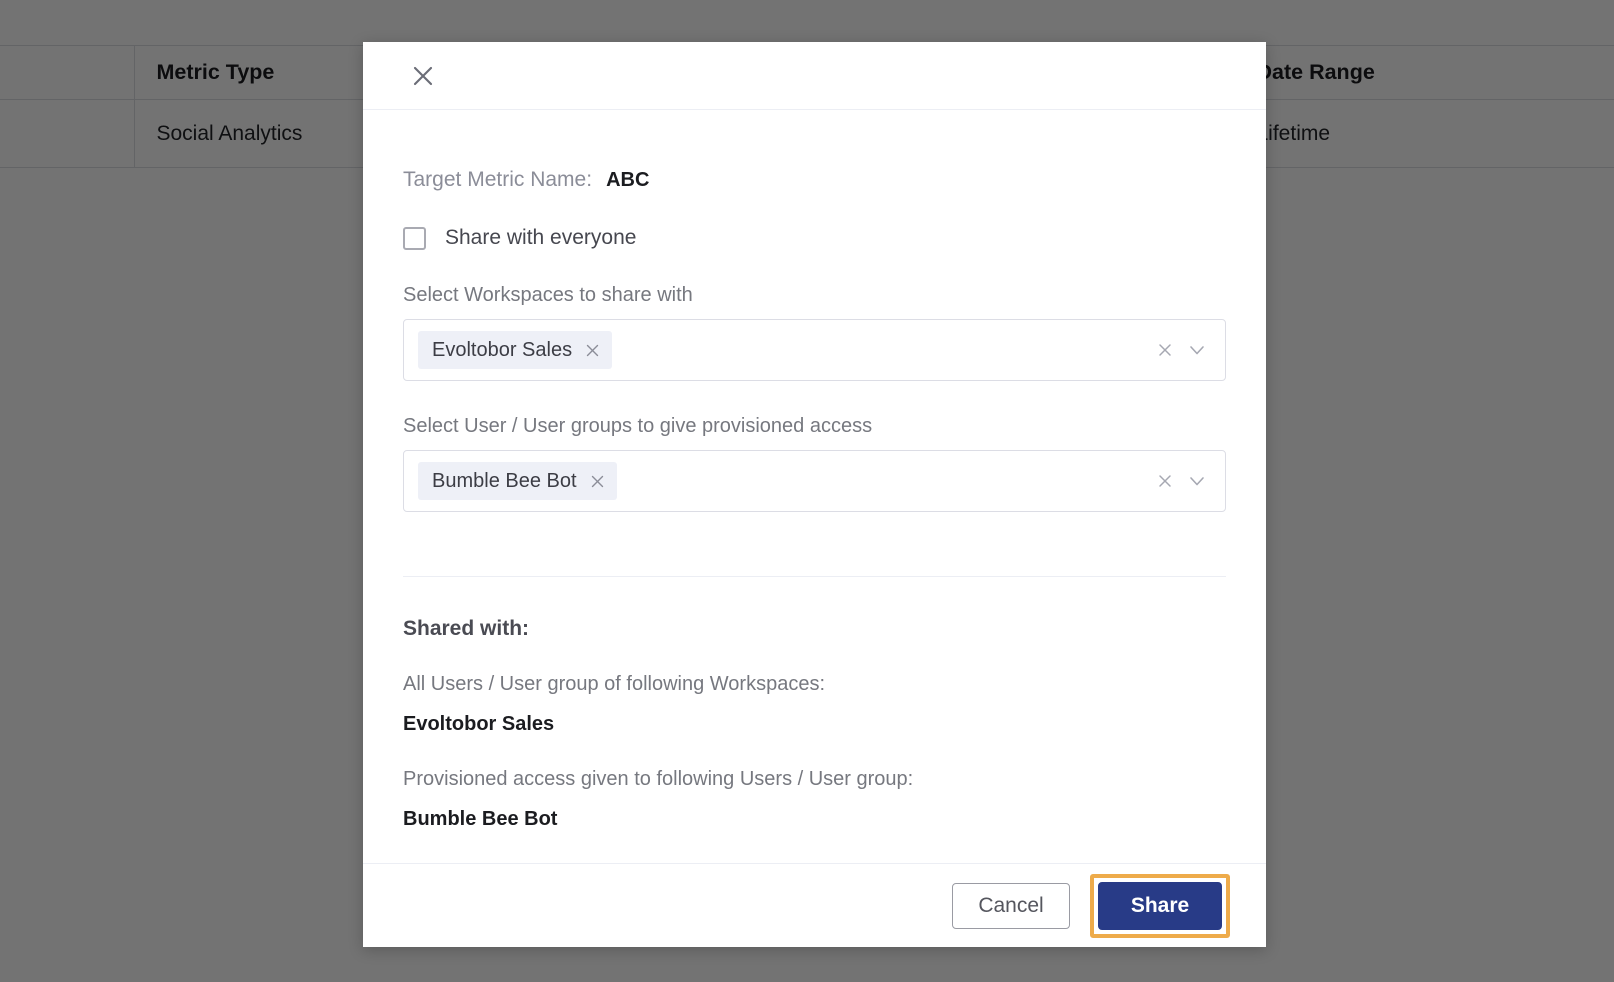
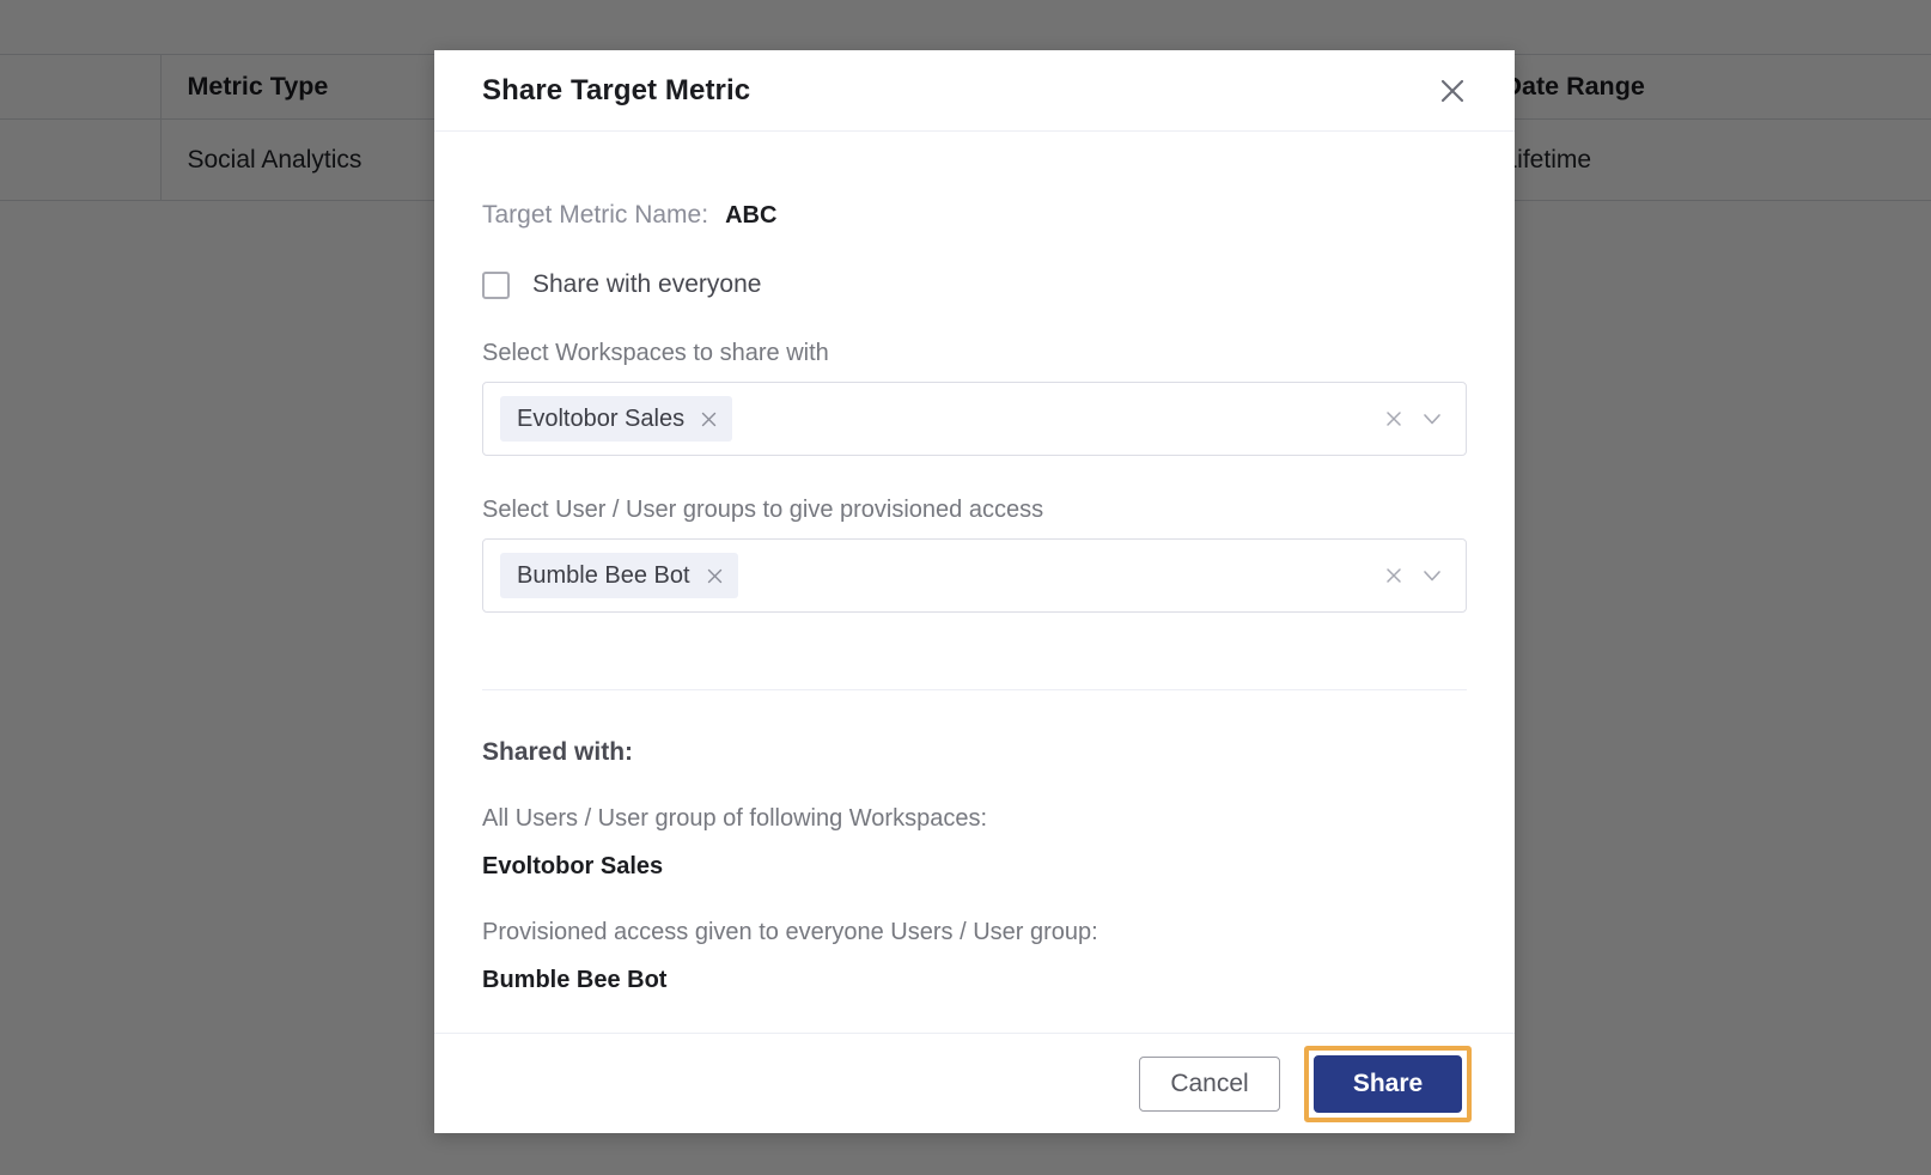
  	Metric Type			ate Range
  	Social Analytics			ifetime
+ Share Target Metric
  Target Metric Name:
  ABC
  Share with everyone
  Select Workspaces to share with
  Evoltobor Sales
  Select User / User groups to give provisioned access
  Bumble Bee Bot
  Shared with:
  All Users / User group of following Workspaces:
  Evoltobor Sales
- Provisioned access given to following Users / User group:
+ Provisioned access given to everyone Users / User group:
  Bumble Bee Bot
  Cancel
  Share
